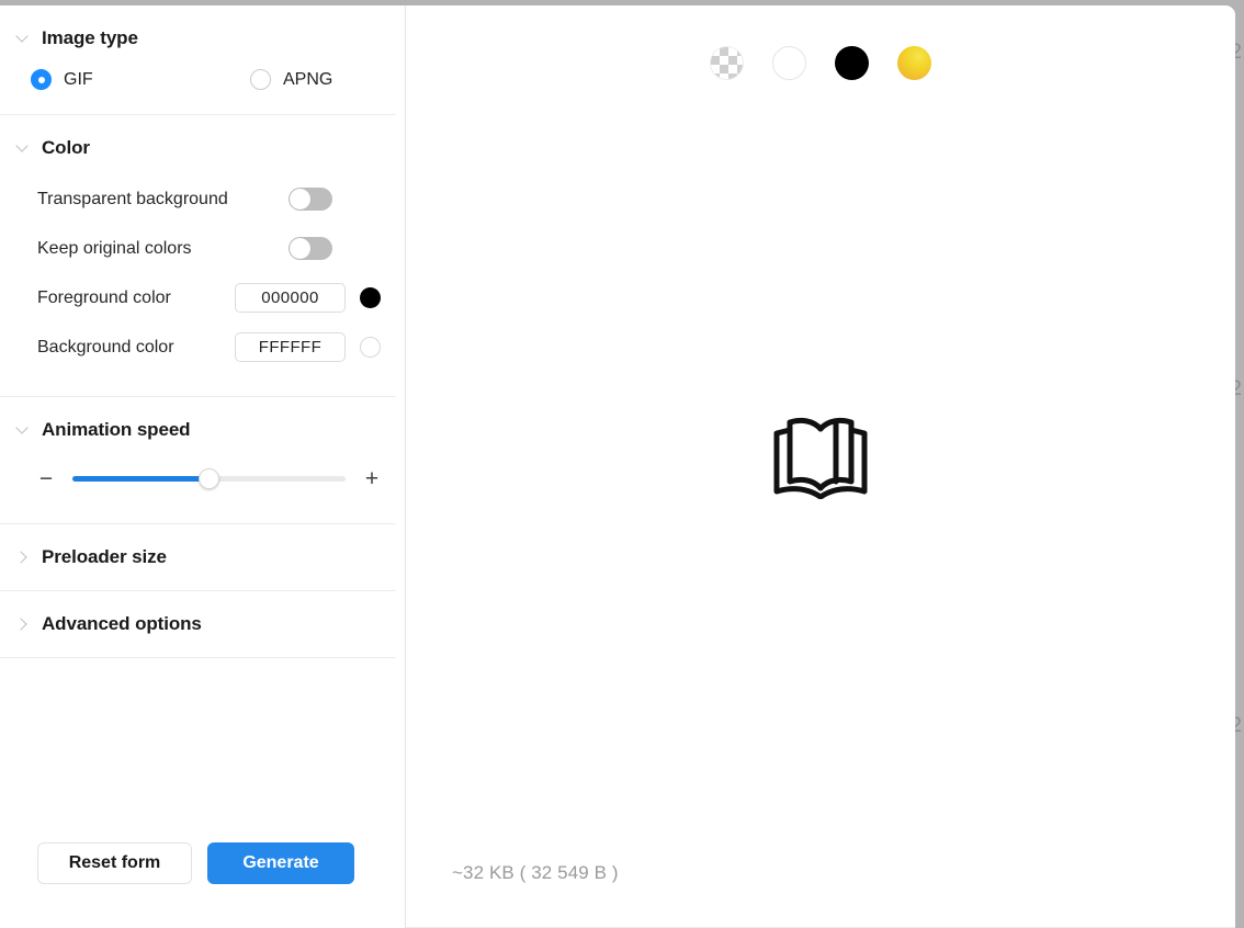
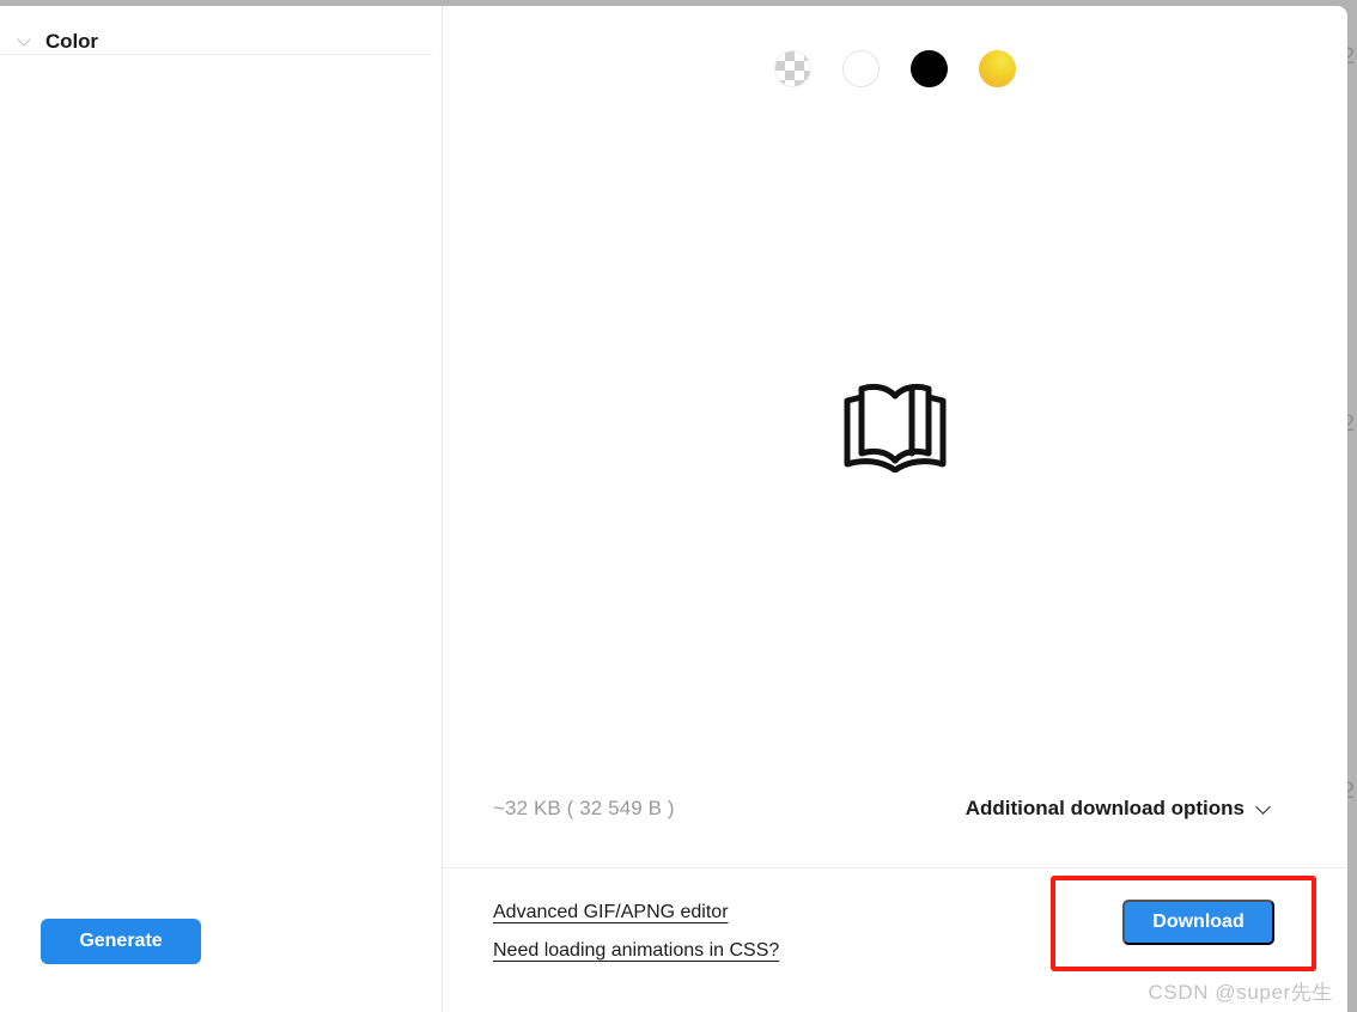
  2
  2
  2
- Image type
- GIF
- APNG
  Color
- Transparent background
- Keep original colors
- Foreground color
- 000000
- Background color
- FFFFFF
- Animation speed
- −
- +
- Preloader size
- Advanced options
- Reset form
  Generate
  ~32 KB ( 32 549 B )
+ Additional download options
+ Advanced GIF/APNG editor
+ Need loading animations in CSS?
+ Download
+ CSDN @super先生
